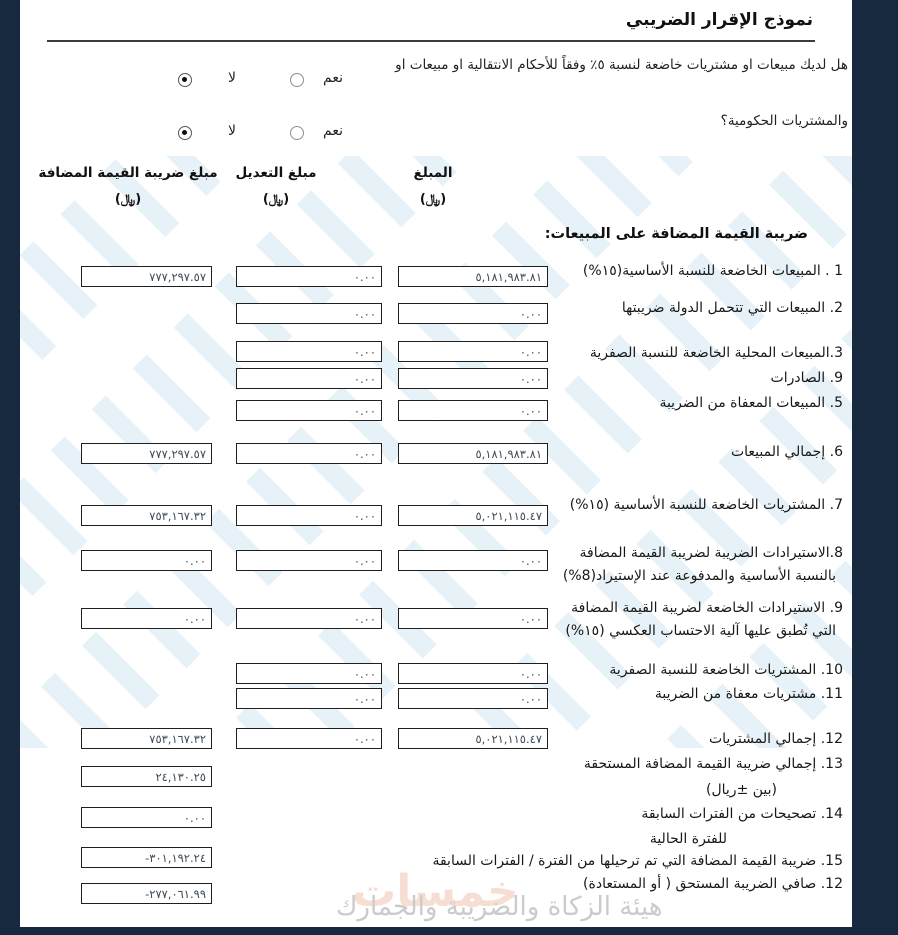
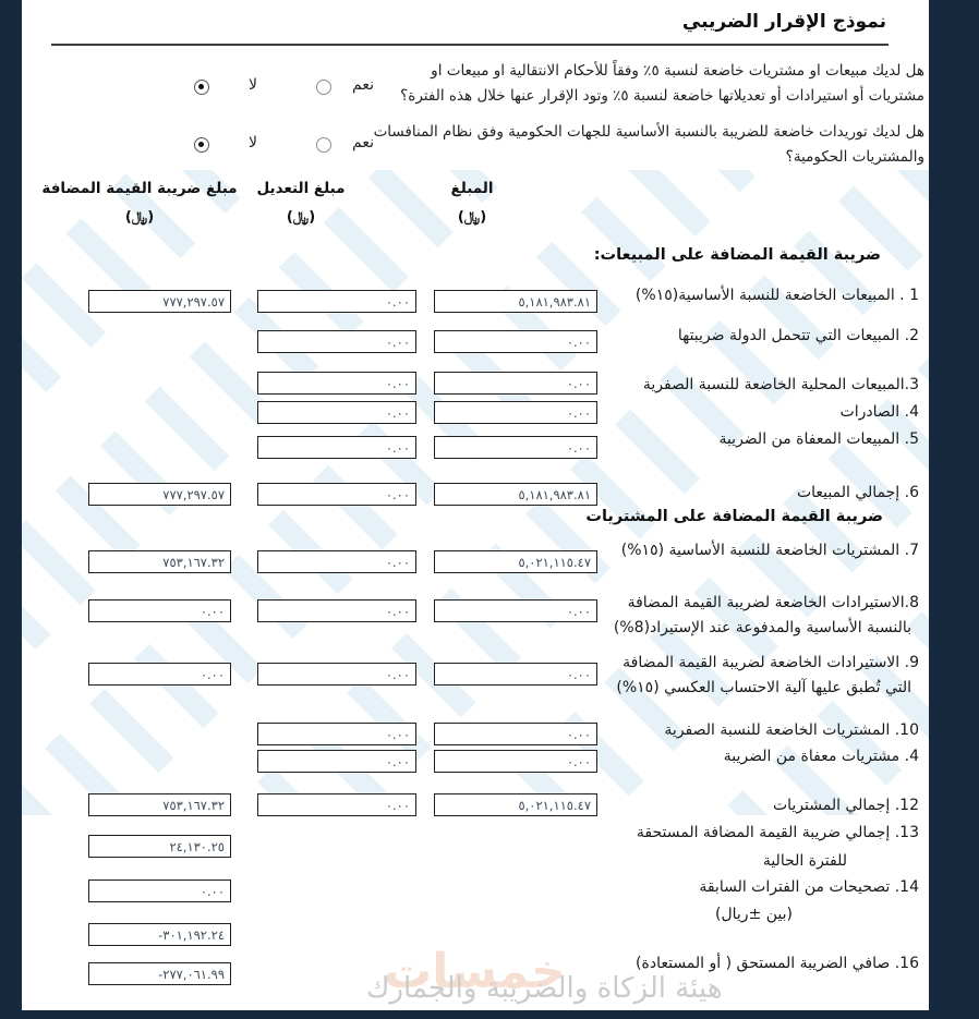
  نموذج الإقرار الضريبي
  هل لديك مبيعات او مشتريات خاضعة لنسبة ٥٪ وفقاً للأحكام الانتقالية او مبيعات او
+ مشتريات أو استيرادات أو تعديلاتها خاضعة لنسبة ٥٪ وتود الإقرار عنها خلال هذه الفترة؟
  نعم
  لا
+ هل لديك توريدات خاضعة للضريبة بالنسبة الأساسية للجهات الحكومية وفق نظام المنافسات
  والمشتريات الحكومية؟
  نعم
  لا
  المبلغ
  (﷼)
  مبلغ التعديل
  (﷼)
  مبلغ ضريبة القيمة المضافة
  (﷼)
  ضريبة القيمة المضافة على المبيعات:
  1 . المبيعات الخاضعة للنسبة الأساسية(١٥%)
  ٥,١٨١,٩٨٣.٨١
  ٠.٠٠
  ٧٧٧,٢٩٧.٥٧
  2. المبيعات التي تتحمل الدولة ضريبتها
  ٠.٠٠
  ٠.٠٠
  3.المبيعات المحلية الخاضعة للنسبة الصفرية
  ٠.٠٠
  ٠.٠٠
- 9. الصادرات
+ 4. الصادرات
  ٠.٠٠
  ٠.٠٠
  5. المبيعات المعفاة من الضريبة
  ٠.٠٠
  ٠.٠٠
  6. إجمالي المبيعات
  ٥,١٨١,٩٨٣.٨١
  ٠.٠٠
  ٧٧٧,٢٩٧.٥٧
+ ضريبة القيمة المضافة على المشتريات
  7. المشتريات الخاضعة للنسبة الأساسية (١٥%)
  ٥,٠٢١,١١٥.٤٧
  ٠.٠٠
  ٧٥٣,١٦٧.٣٢
- 8.الاستيرادات الضريبة لضريبة القيمة المضافة
+ 8.الاستيرادات الخاضعة لضريبة القيمة المضافة
  بالنسبة الأساسية والمدفوعة عند الإستيراد(8%)
  ٠.٠٠
  ٠.٠٠
  ٠.٠٠
  9. الاستيرادات الخاضعة لضريبة القيمة المضافة
  التي تُطبق عليها آلية الاحتساب العكسي (١٥%)
  ٠.٠٠
  ٠.٠٠
  ٠.٠٠
  10. المشتريات الخاضعة للنسبة الصفرية
  ٠.٠٠
  ٠.٠٠
- 11. مشتريات معفاة من الضريبة
+ 4. مشتريات معفاة من الضريبة
  ٠.٠٠
  ٠.٠٠
  12. إجمالي المشتريات
  ٥,٠٢١,١١٥.٤٧
  ٠.٠٠
  ٧٥٣,١٦٧.٣٢
  13. إجمالي ضريبة القيمة المضافة المستحقة
- (بين ±ريال)
+ للفترة الحالية
  ٢٤,١٣٠.٢٥
  14. تصحيحات من الفترات السابقة
- للفترة الحالية
+ (بين ±ريال)
  ٠.٠٠
- 15. ضريبة القيمة المضافة التي تم ترحيلها من الفترة / الفترات السابقة
  -٣٠١,١٩٢.٢٤
- 12. صافي الضريبة المستحق ( أو المستعادة)
+ 16. صافي الضريبة المستحق ( أو المستعادة)
  -٢٧٧,٠٦١.٩٩
  خمسات
  هيئة الزكاة والضريبة والجمارك
